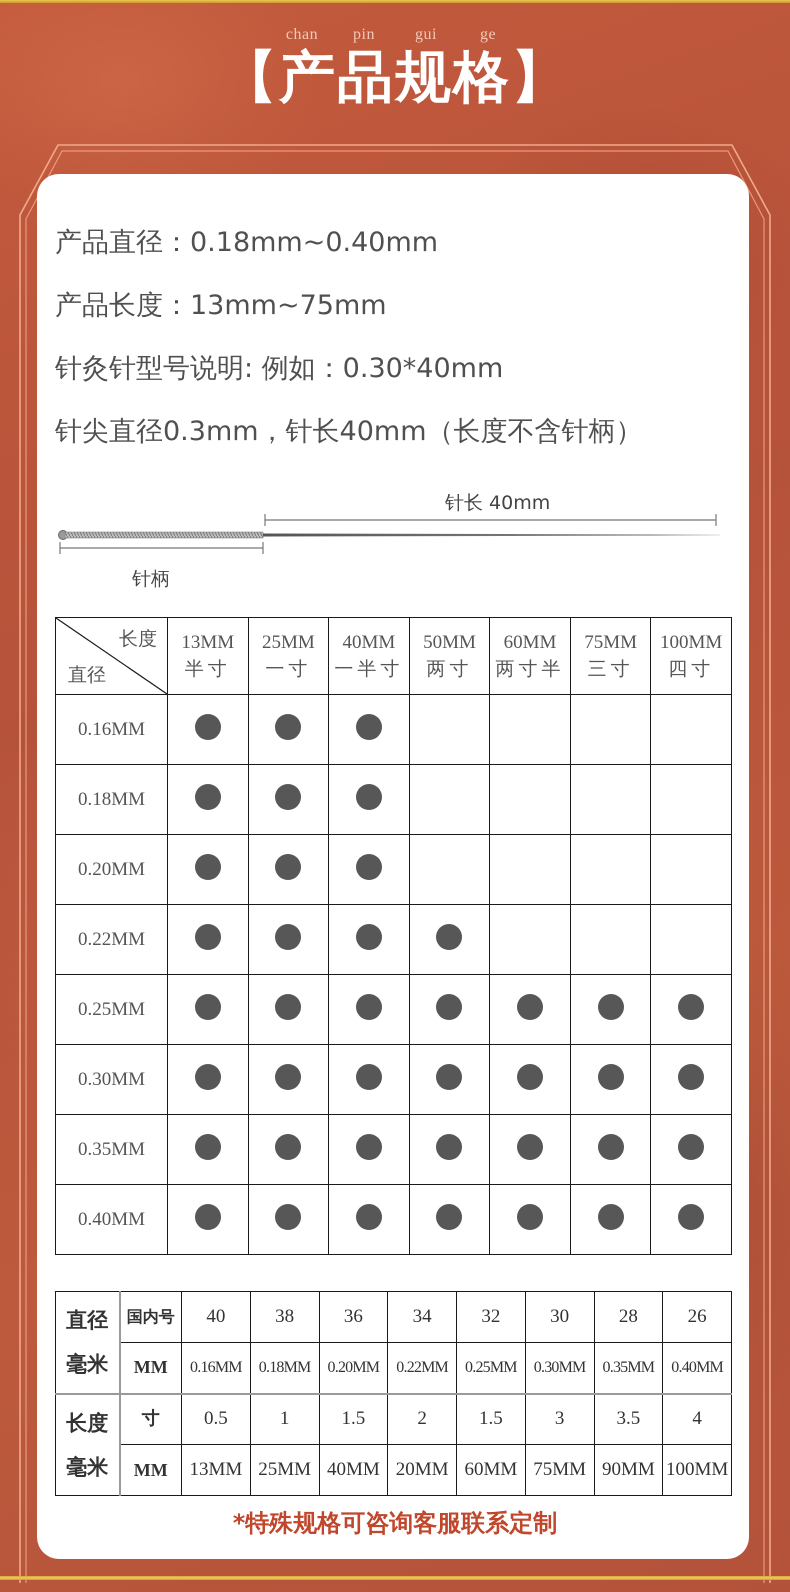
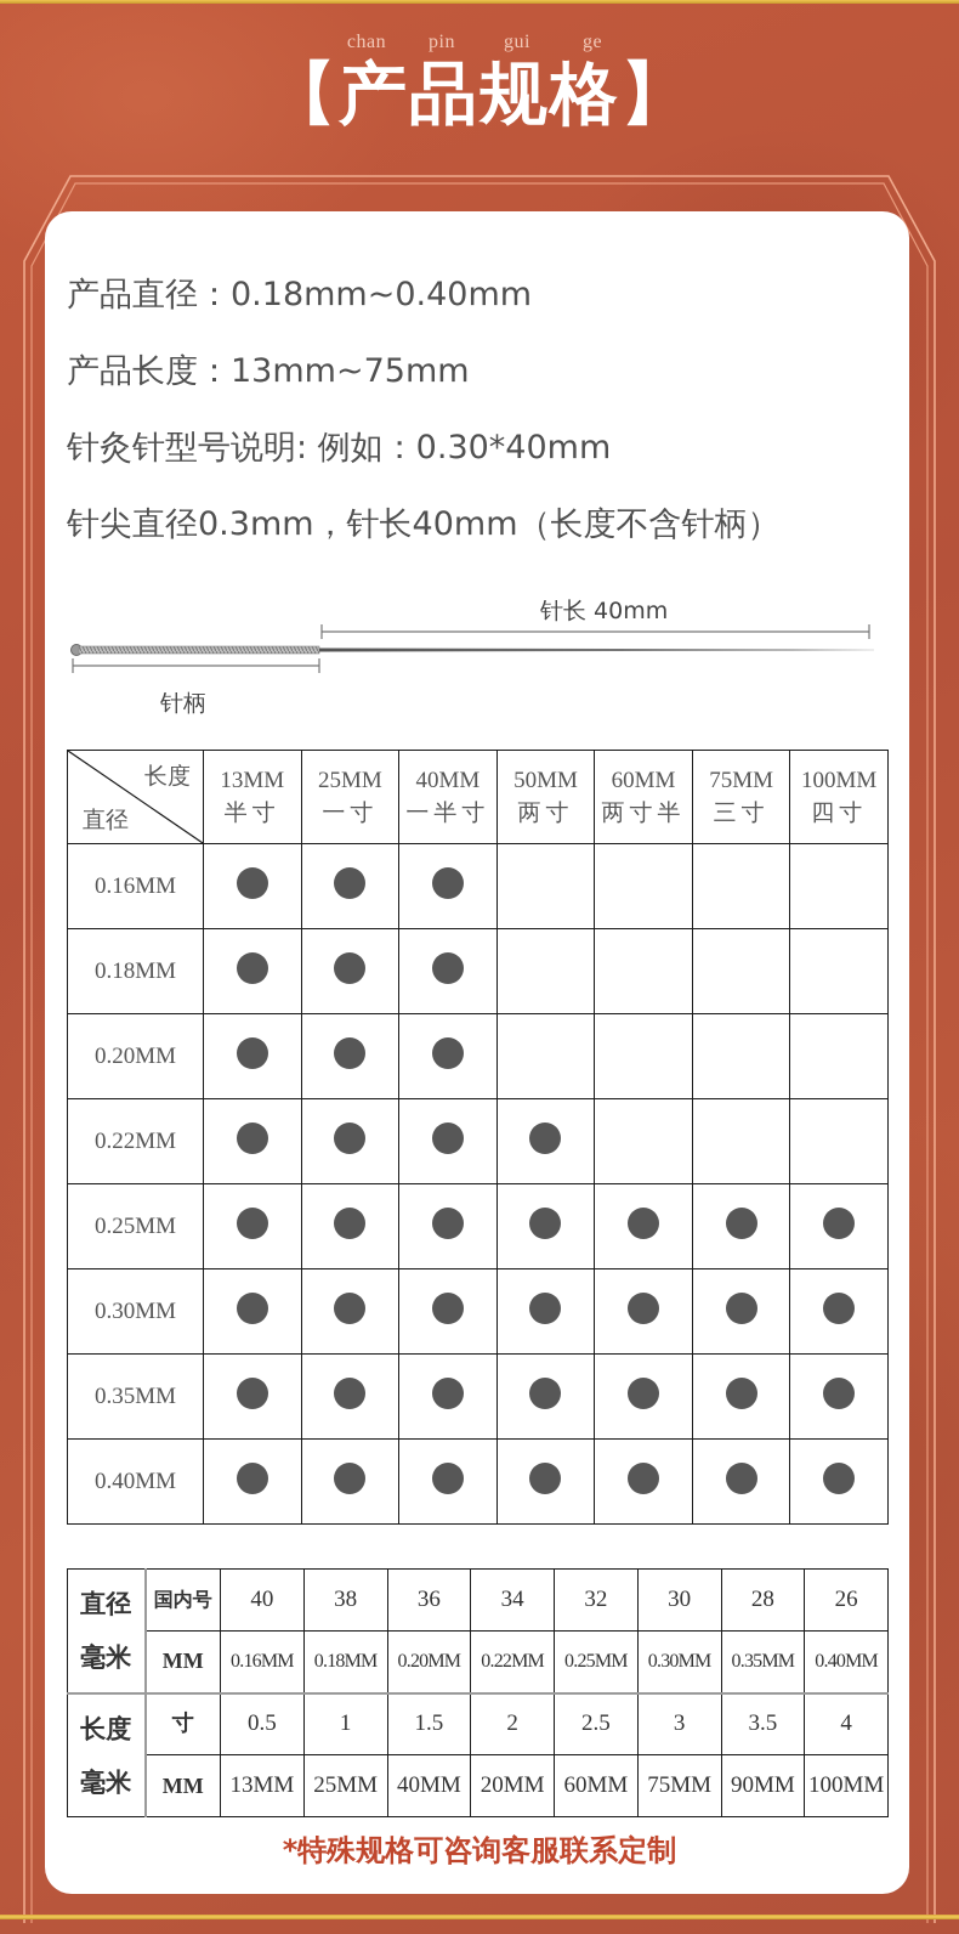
  chan
  pin
  gui
  ge
  【产品规格】
  产品直径：0.18mm~0.40mm
  产品长度：13mm~75mm
  针灸针型号说明: 例如：0.30*40mm
  针尖直径0.3mm，针长40mm（长度不含针柄）
  针长 40mm
  针柄
  长度 直径	13MM半寸	25MM一寸	40MM一半寸	50MM两寸	60MM两寸半	75MM三寸	100MM四寸
  0.16MM
  0.18MM
  0.20MM
  0.22MM
  0.25MM
  0.30MM
  0.35MM
  0.40MM
  直径 毫米	国内号	40	38	36	34	32	30	28	26
  MM	0.16MM	0.18MM	0.20MM	0.22MM	0.25MM	0.30MM	0.35MM	0.40MM
- 长度 毫米	寸	0.5	1	1.5	2	1.5	3	3.5	4
+ 长度 毫米	寸	0.5	1	1.5	2	2.5	3	3.5	4
  MM	13MM	25MM	40MM	20MM	60MM	75MM	90MM	100MM
  *特殊规格可咨询客服联系定制
